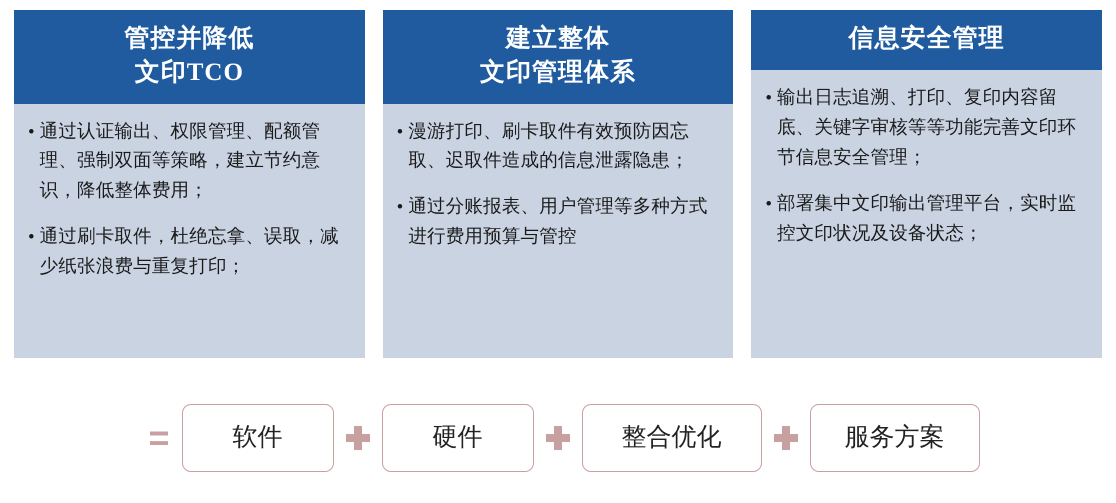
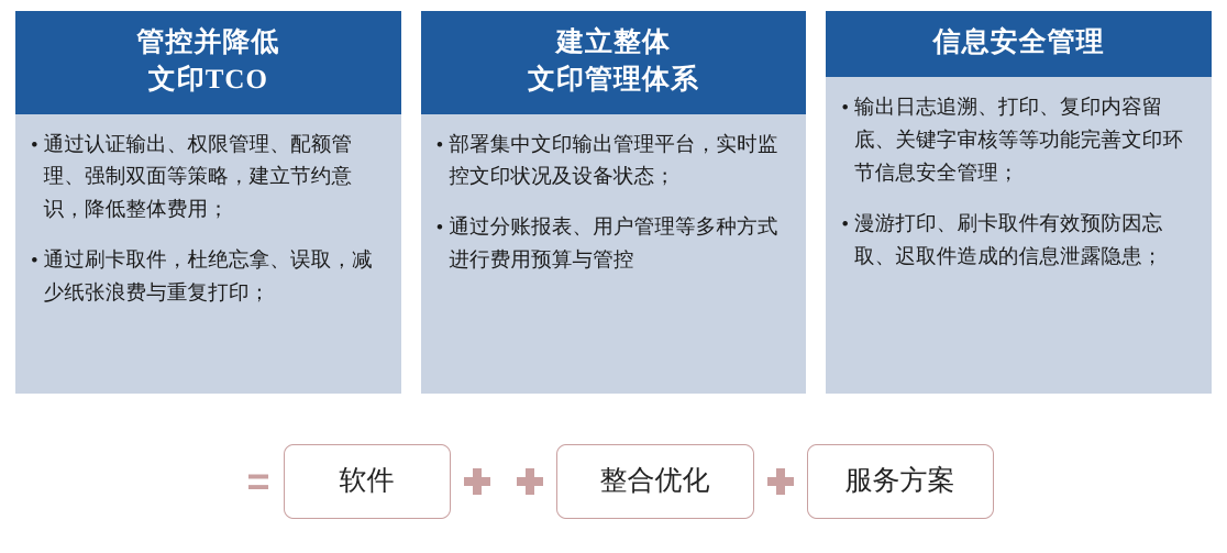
  管控并降低
  文印TCO
  •
  通过认证输出、权限管理、配额管理、强制双面等策略，建立节约意识，降低整体费用；
  •
  通过刷卡取件，杜绝忘拿、误取，减少纸张浪费与重复打印；
  建立整体
  文印管理体系
  •
- 漫游打印、刷卡取件有效预防因忘取、迟取件造成的信息泄露隐患；
+ 部署集中文印输出管理平台，实时监控文印状况及设备状态；
  •
  通过分账报表、用户管理等多种方式进行费用预算与管控
  信息安全管理
  •
  输出日志追溯、打印、复印内容留底、关键字审核等等功能完善文印环节信息安全管理；
  •
- 部署集中文印输出管理平台，实时监控文印状况及设备状态；
+ 漫游打印、刷卡取件有效预防因忘取、迟取件造成的信息泄露隐患；
  =
  软件
- 硬件
  整合优化
  服务方案
